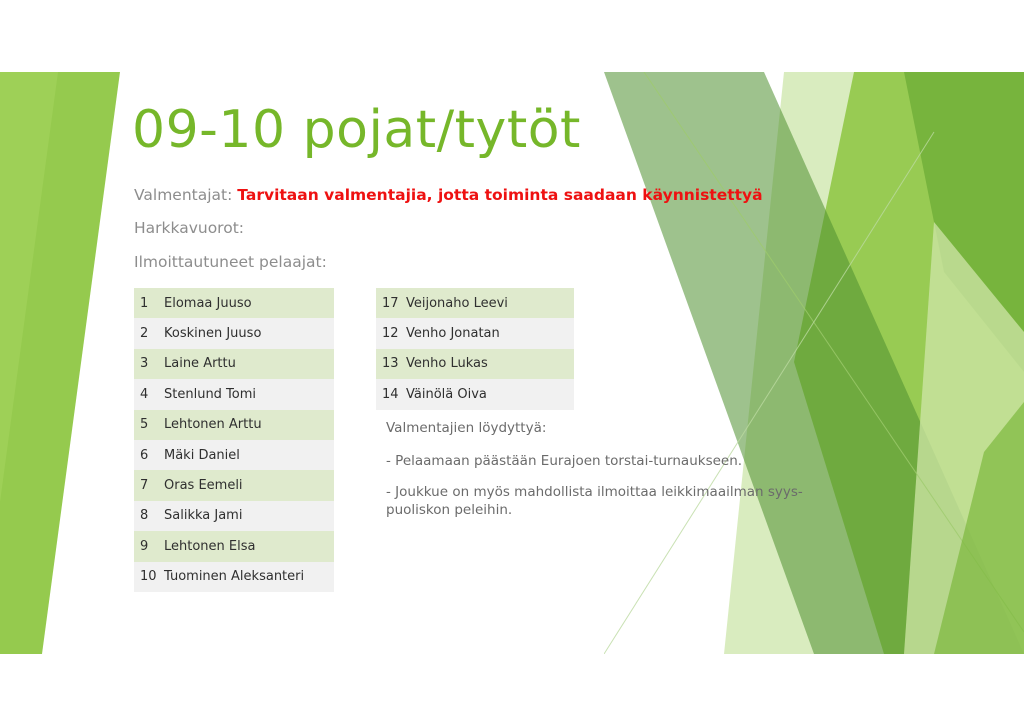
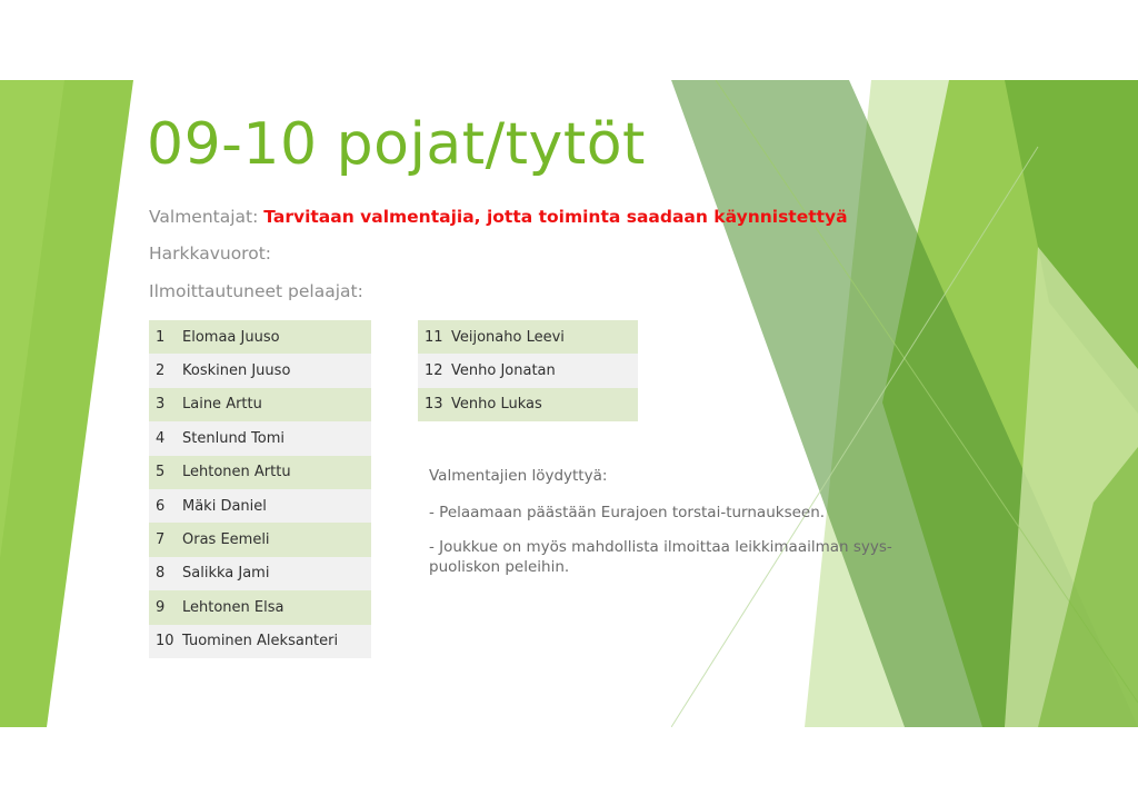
  09-10 pojat/tytöt
  Valmentajat: Tarvitaan valmentajia, jotta toiminta saadaan käynnistettyä
  Harkkavuorot:
  Ilmoittautuneet pelaajat:
  1
  Elomaa Juuso
  2
  Koskinen Juuso
  3
  Laine Arttu
  4
  Stenlund Tomi
  5
  Lehtonen Arttu
  6
  Mäki Daniel
  7
  Oras Eemeli
  8
  Salikka Jami
  9
  Lehtonen Elsa
  10
  Tuominen Aleksanteri
- 17
+ 11
  Veijonaho Leevi
  12
  Venho Jonatan
  13
  Venho Lukas
- 14
- Väinölä Oiva
  Valmentajien löydyttyä:
  - Pelaamaan päästään Eurajoen torstai-turnaukseen.
  - Joukkue on myös mahdollista ilmoittaa leikkimaailman syys-puoliskon peleihin.
